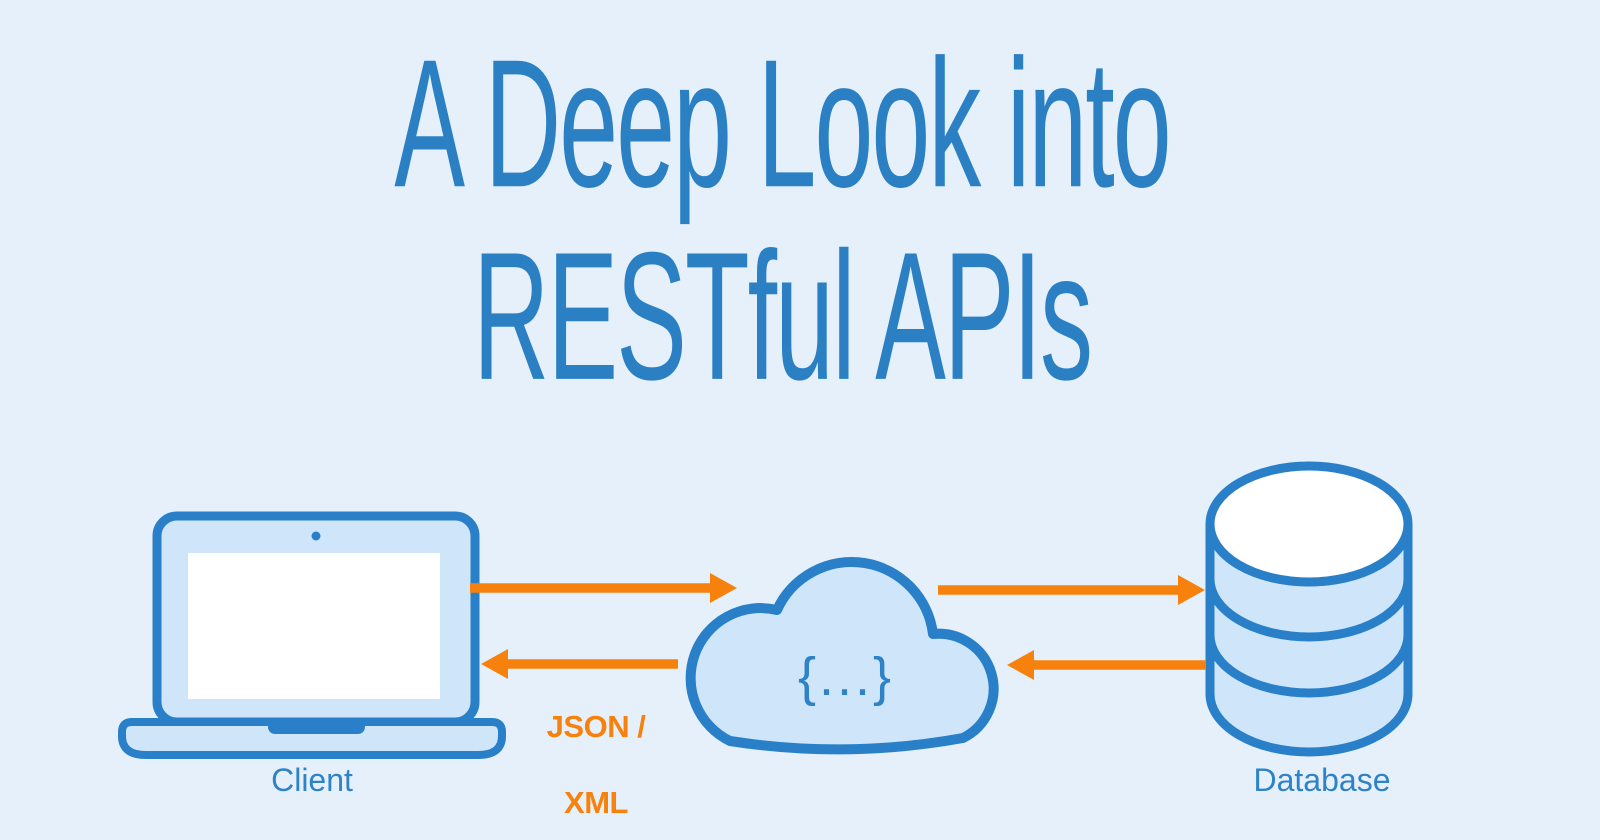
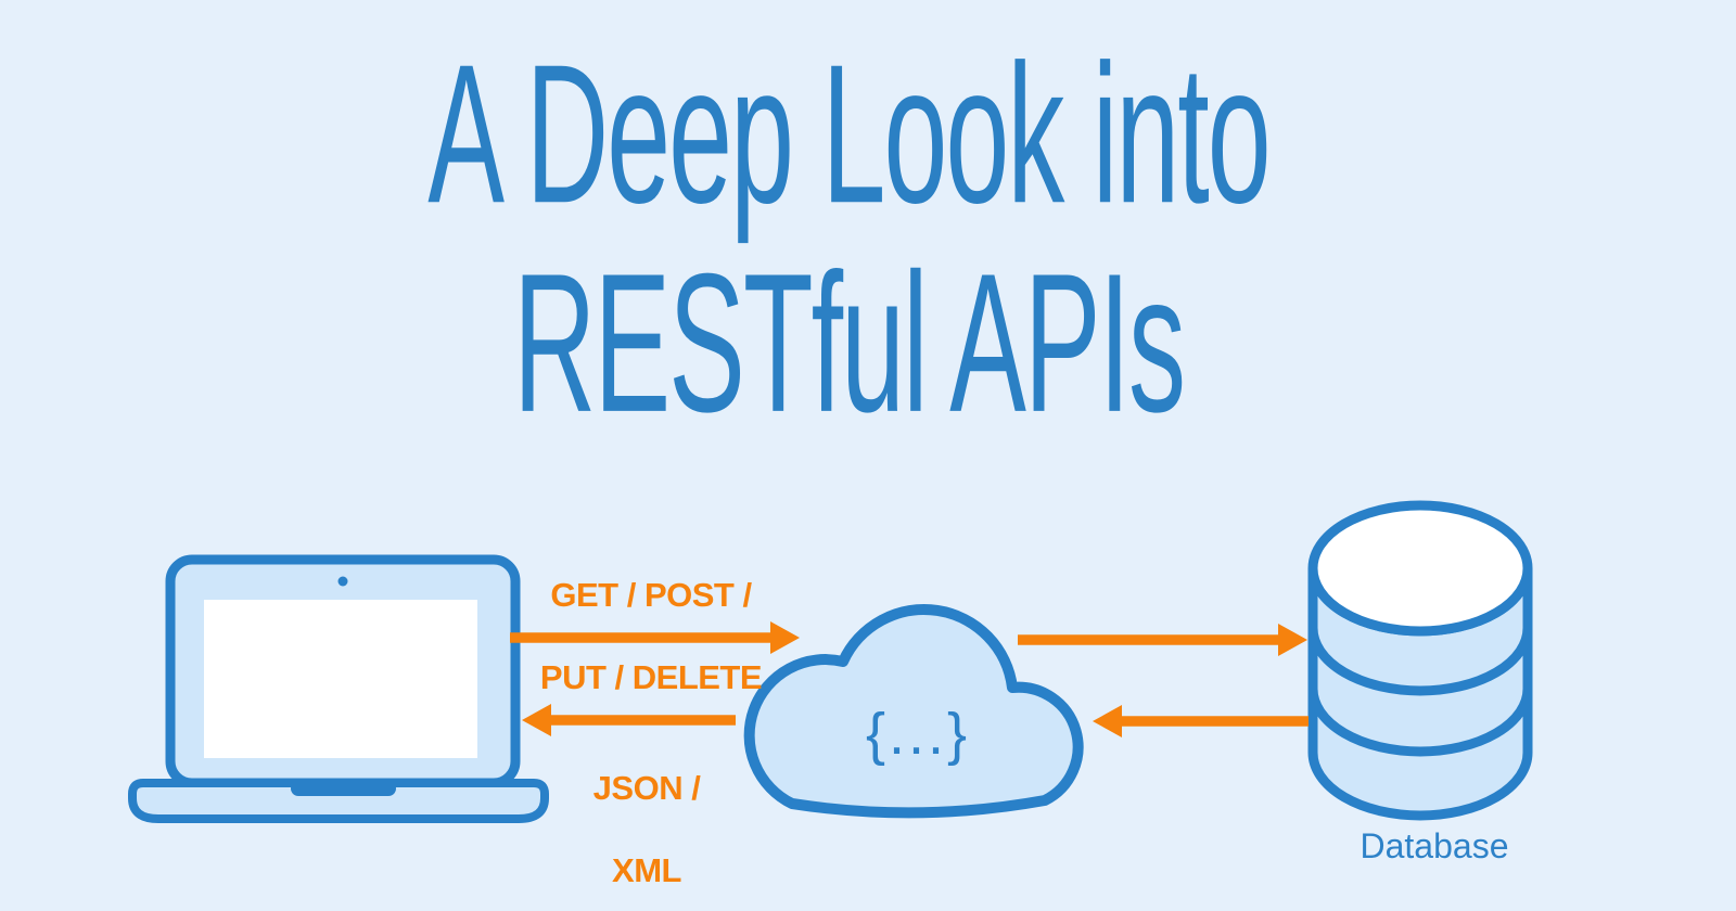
  A Deep Look into
  RESTful APIs
  {...}
+ GET / POST /
+ PUT / DELETE
  JSON /
  XML
- Client
  Database
